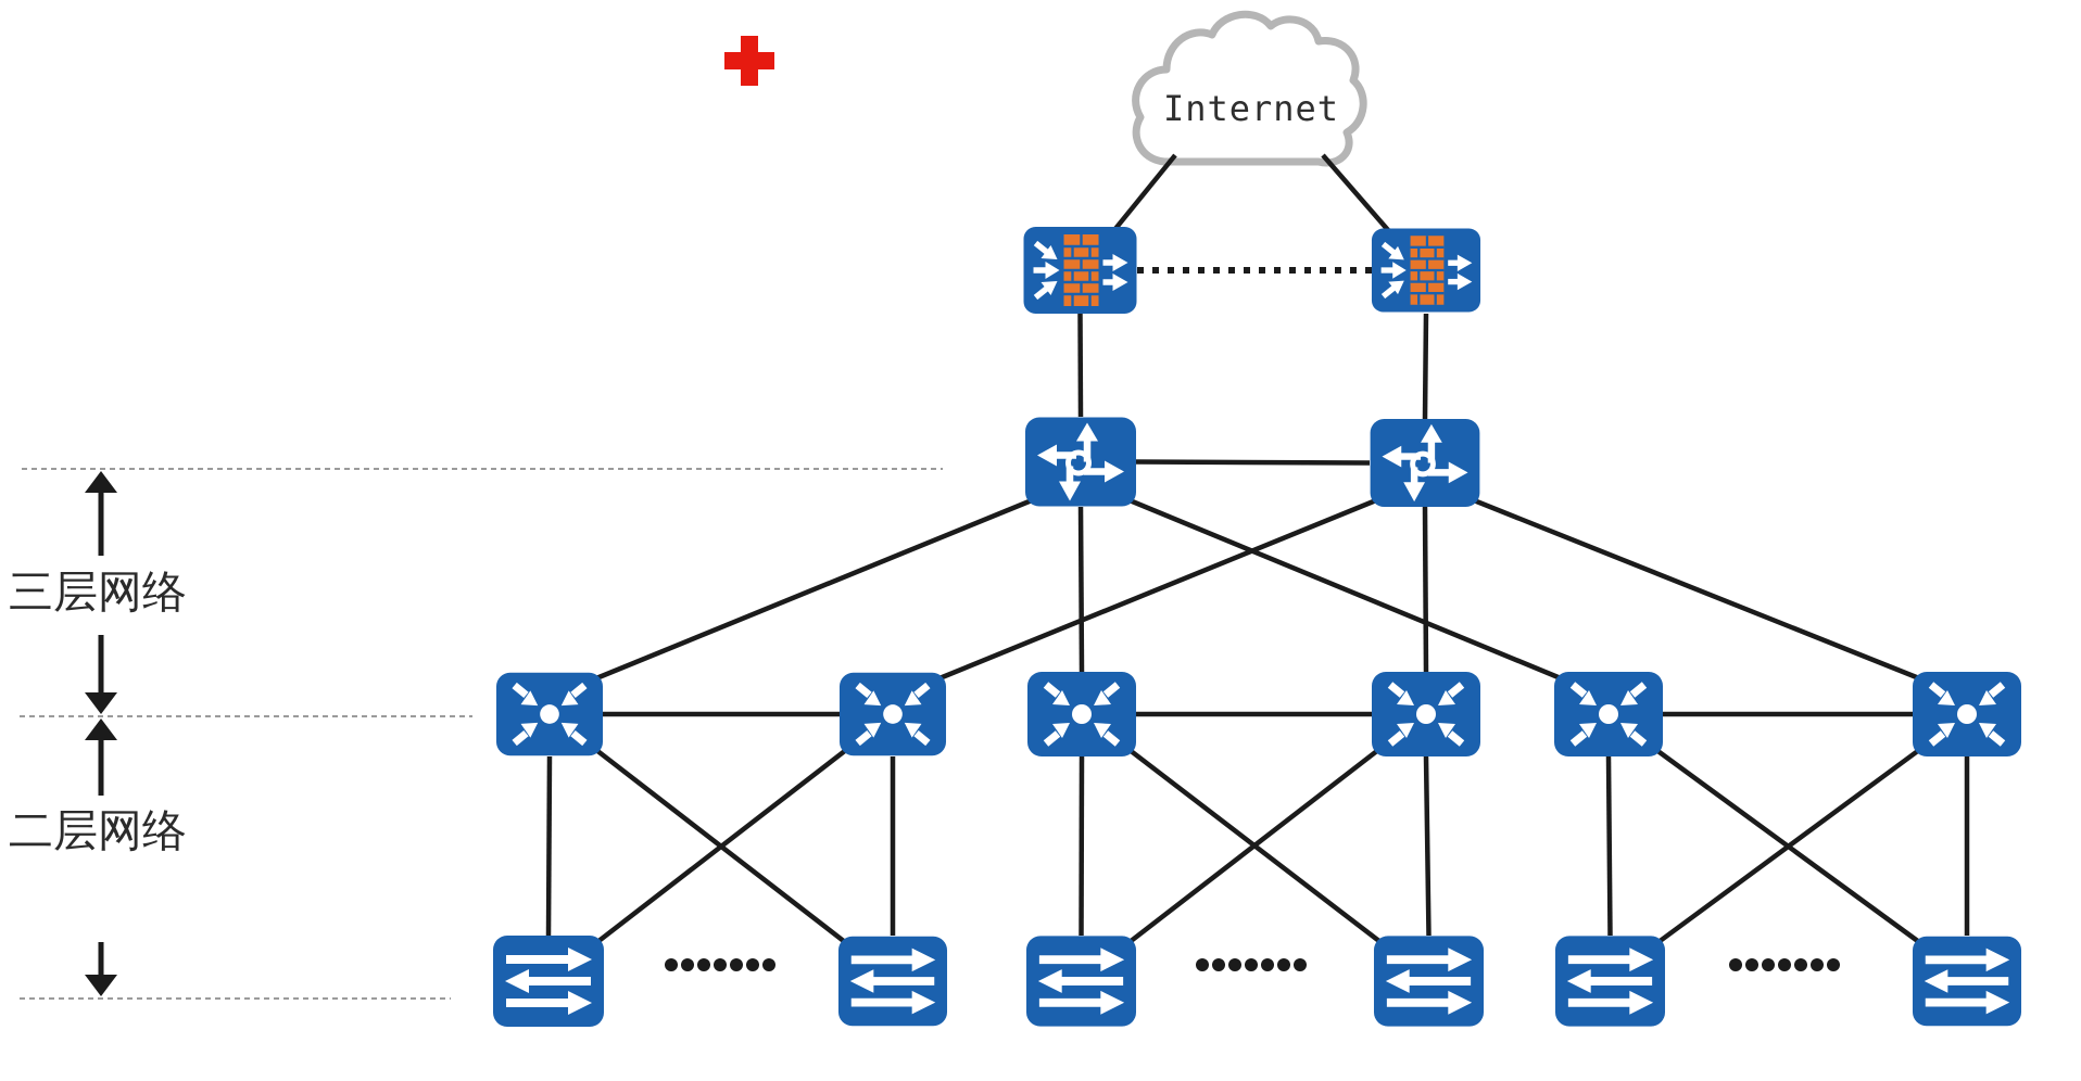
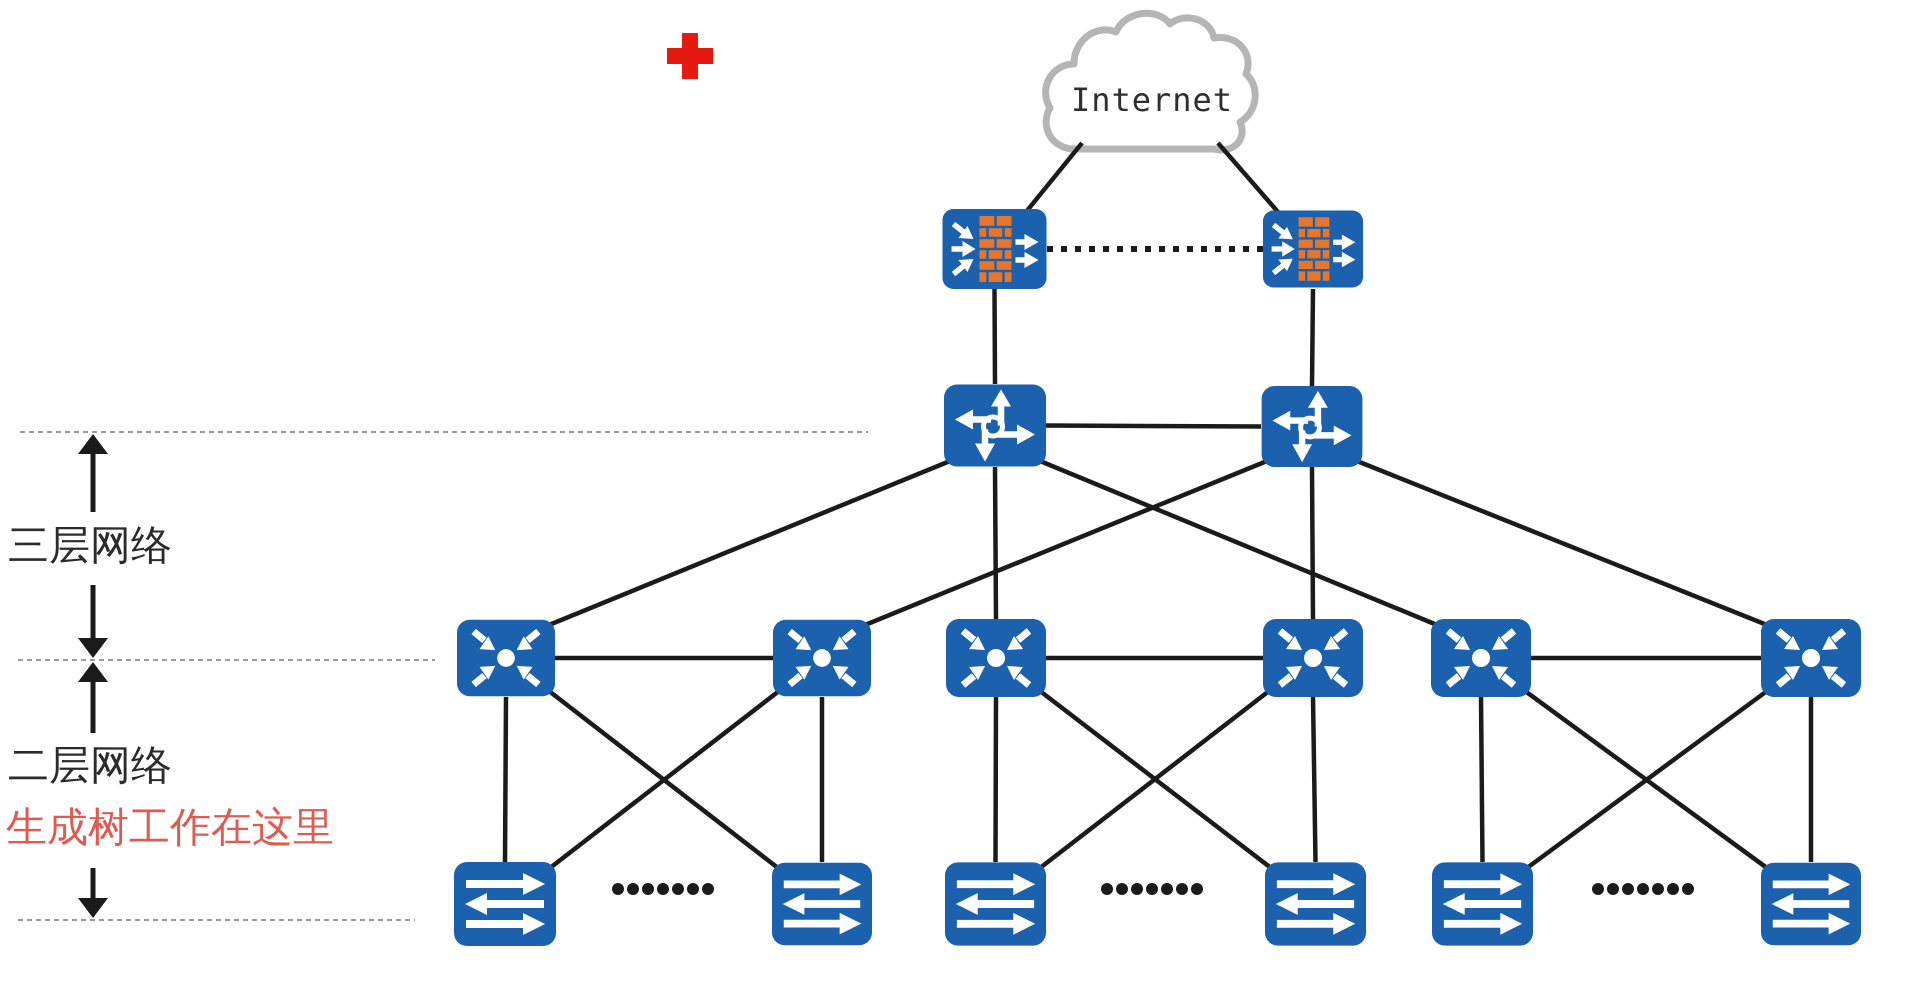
  Internet
  三层网络
  二层网络
+ 生成树工作在这里
